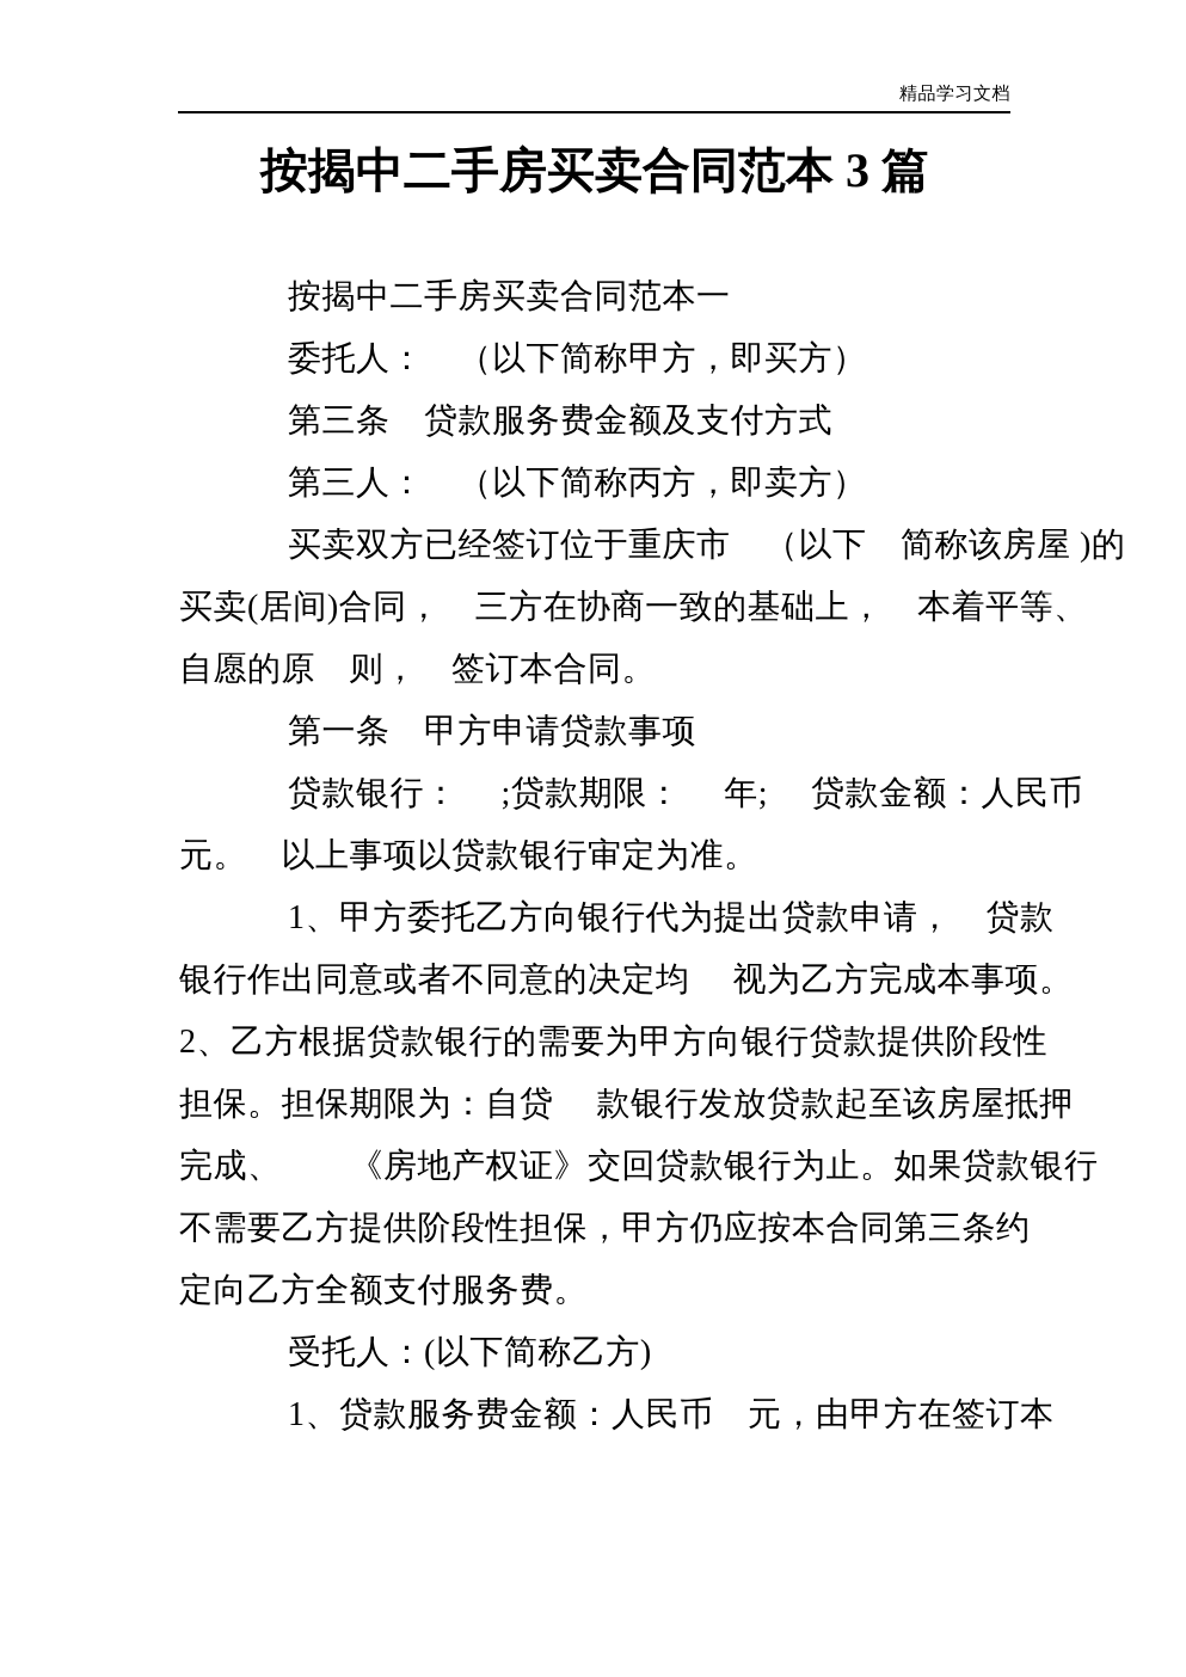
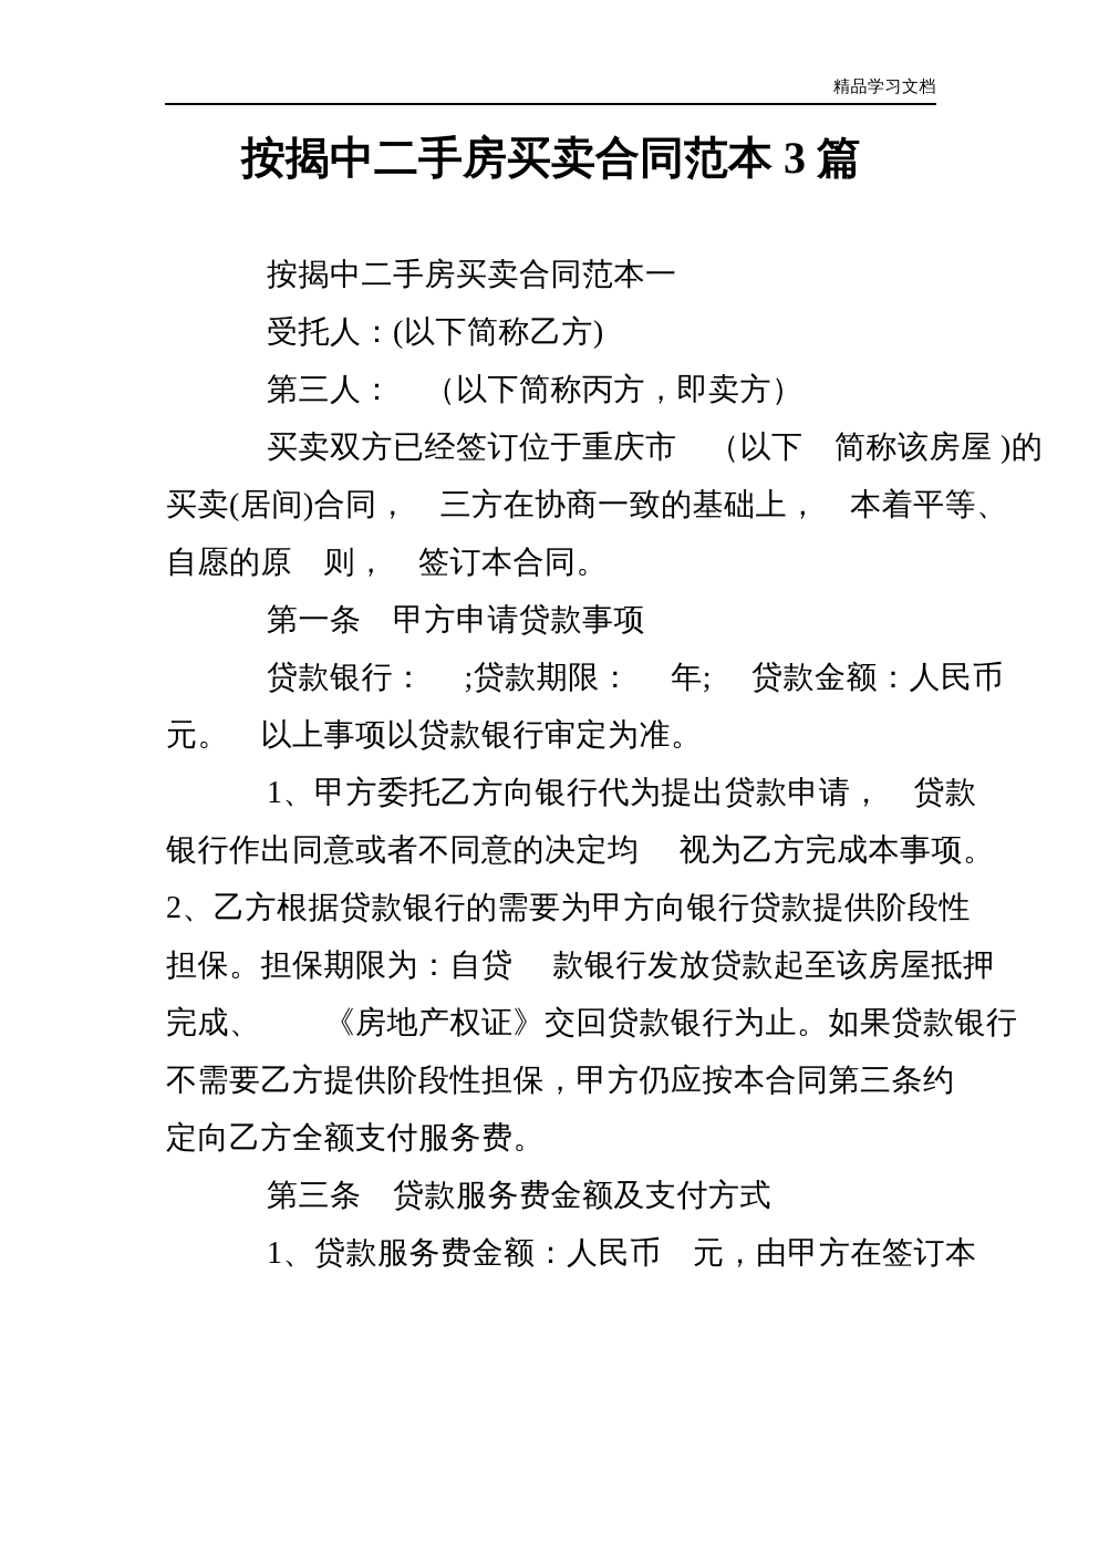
  精品学习文档
  按揭中二手房买卖合同范本 3 篇
  按揭中二手房买卖合同范本一
- 委托人： （以下简称甲方，即买方）
- 第三条 贷款服务费金额及支付方式
+ 受托人：(以下简称乙方)
  第三人： （以下简称丙方，即卖方）
  买卖双方已经签订位于重庆市 （以下 简称该房屋 )的
  买卖(居间)合同， 三方在协商一致的基础上， 本着平等、
  自愿的原 则， 签订本合同。
  第一条 甲方申请贷款事项
  贷款银行： ;贷款期限： 年; 贷款金额：人民币
  元。 以上事项以贷款银行审定为准。
  1、甲方委托乙方向银行代为提出贷款申请， 贷款
  银行作出同意或者不同意的决定均 视为乙方完成本事项。
  2、乙方根据贷款银行的需要为甲方向银行贷款提供阶段性
  担保。担保期限为：自贷 款银行发放贷款起至该房屋抵押
  完成、 《房地产权证》交回贷款银行为止。如果贷款银行
  不需要乙方提供阶段性担保，甲方仍应按本合同第三条约
  定向乙方全额支付服务费。
- 受托人：(以下简称乙方)
+ 第三条 贷款服务费金额及支付方式
  1、贷款服务费金额：人民币 元，由甲方在签订本
